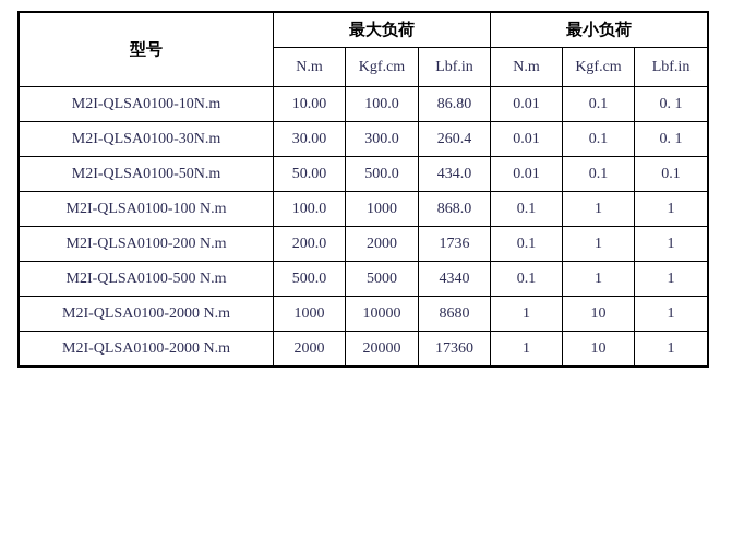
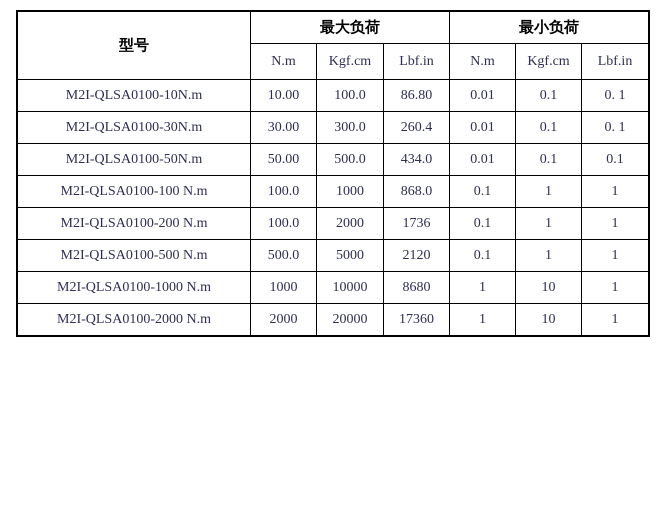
  型号	最大负荷	最小负荷
  N.m	Kgf.cm	Lbf.in	N.m	Kgf.cm	Lbf.in
  M2I-QLSA0100-10N.m	10.00	100.0	86.80	0.01	0.1	0. 1
  M2I-QLSA0100-30N.m	30.00	300.0	260.4	0.01	0.1	0. 1
  M2I-QLSA0100-50N.m	50.00	500.0	434.0	0.01	0.1	0.1
  M2I-QLSA0100-100 N.m	100.0	1000	868.0	0.1	1	1
- M2I-QLSA0100-200 N.m	200.0	2000	1736	0.1	1	1
+ M2I-QLSA0100-200 N.m	100.0	2000	1736	0.1	1	1
- M2I-QLSA0100-500 N.m	500.0	5000	4340	0.1	1	1
+ M2I-QLSA0100-500 N.m	500.0	5000	2120	0.1	1	1
- M2I-QLSA0100-2000 N.m	1000	10000	8680	1	10	1
+ M2I-QLSA0100-1000 N.m	1000	10000	8680	1	10	1
  M2I-QLSA0100-2000 N.m	2000	20000	17360	1	10	1
